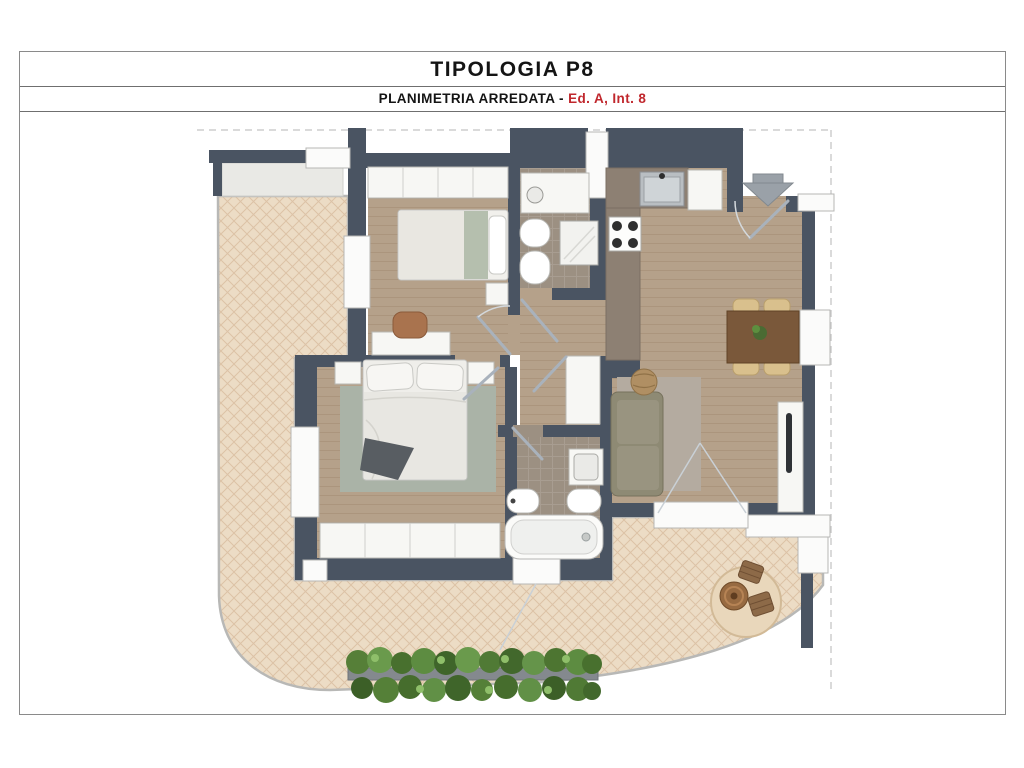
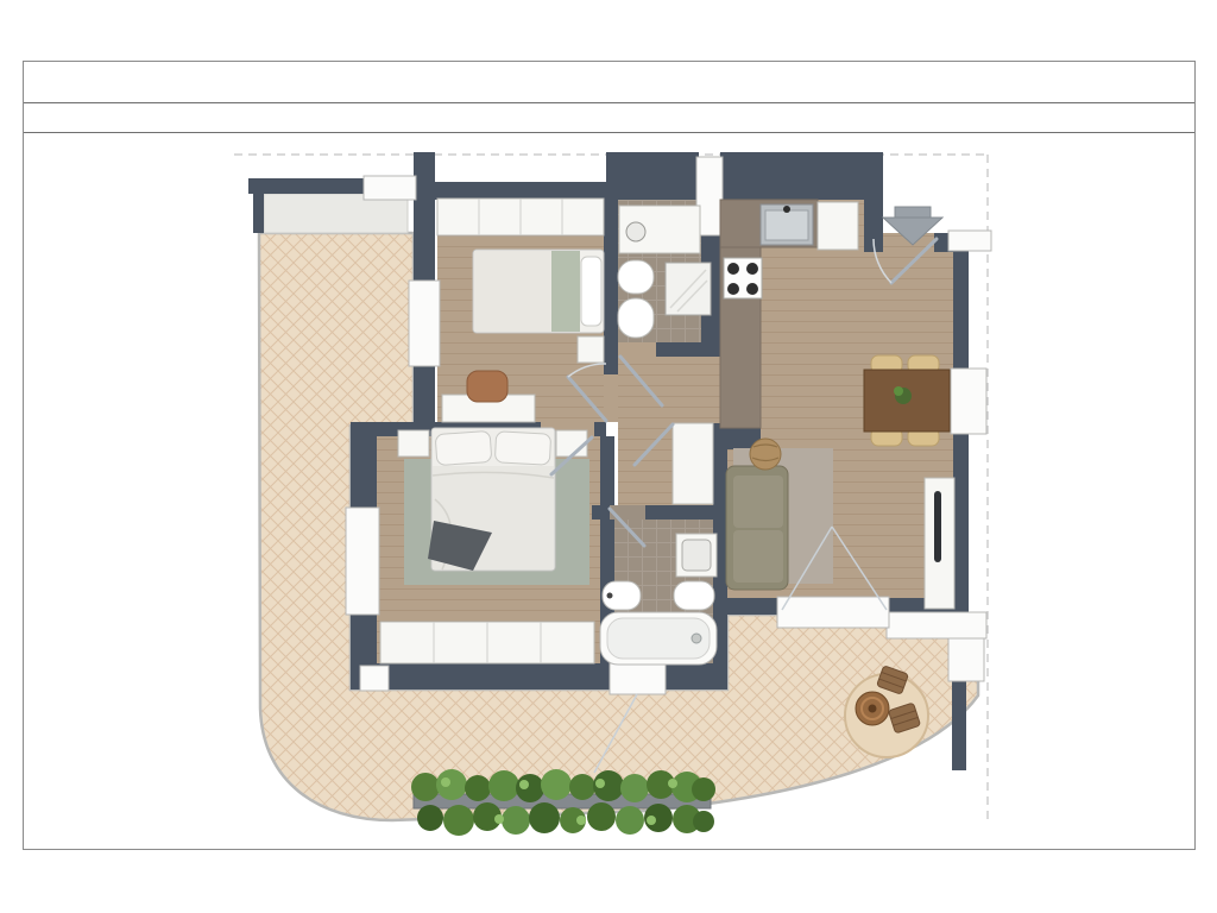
- TIPOLOGIA P8
- PLANIMETRIA ARREDATA - Ed. A, Int. 8
